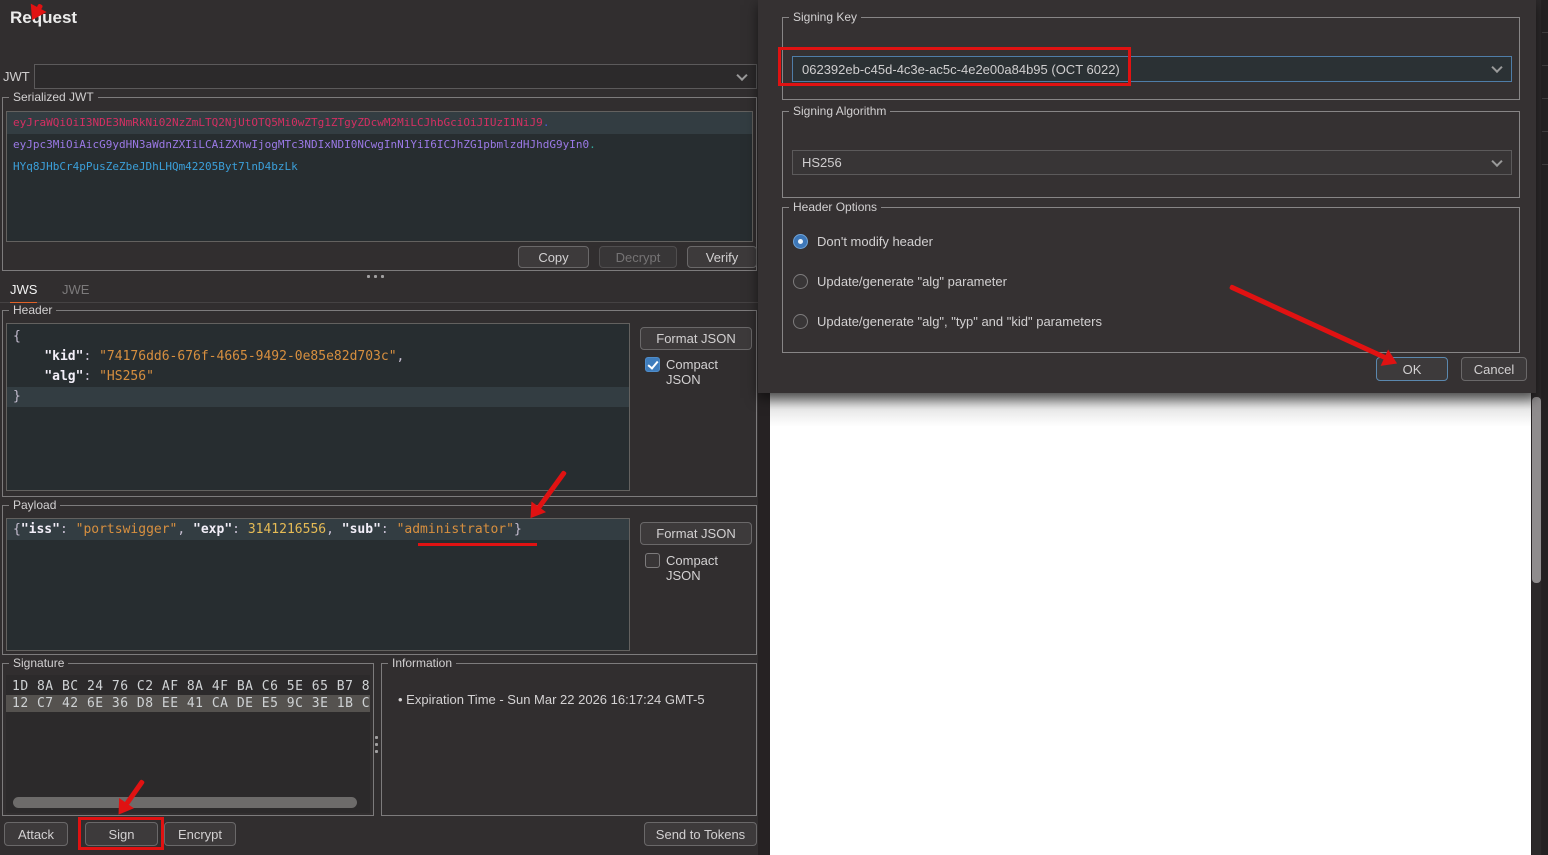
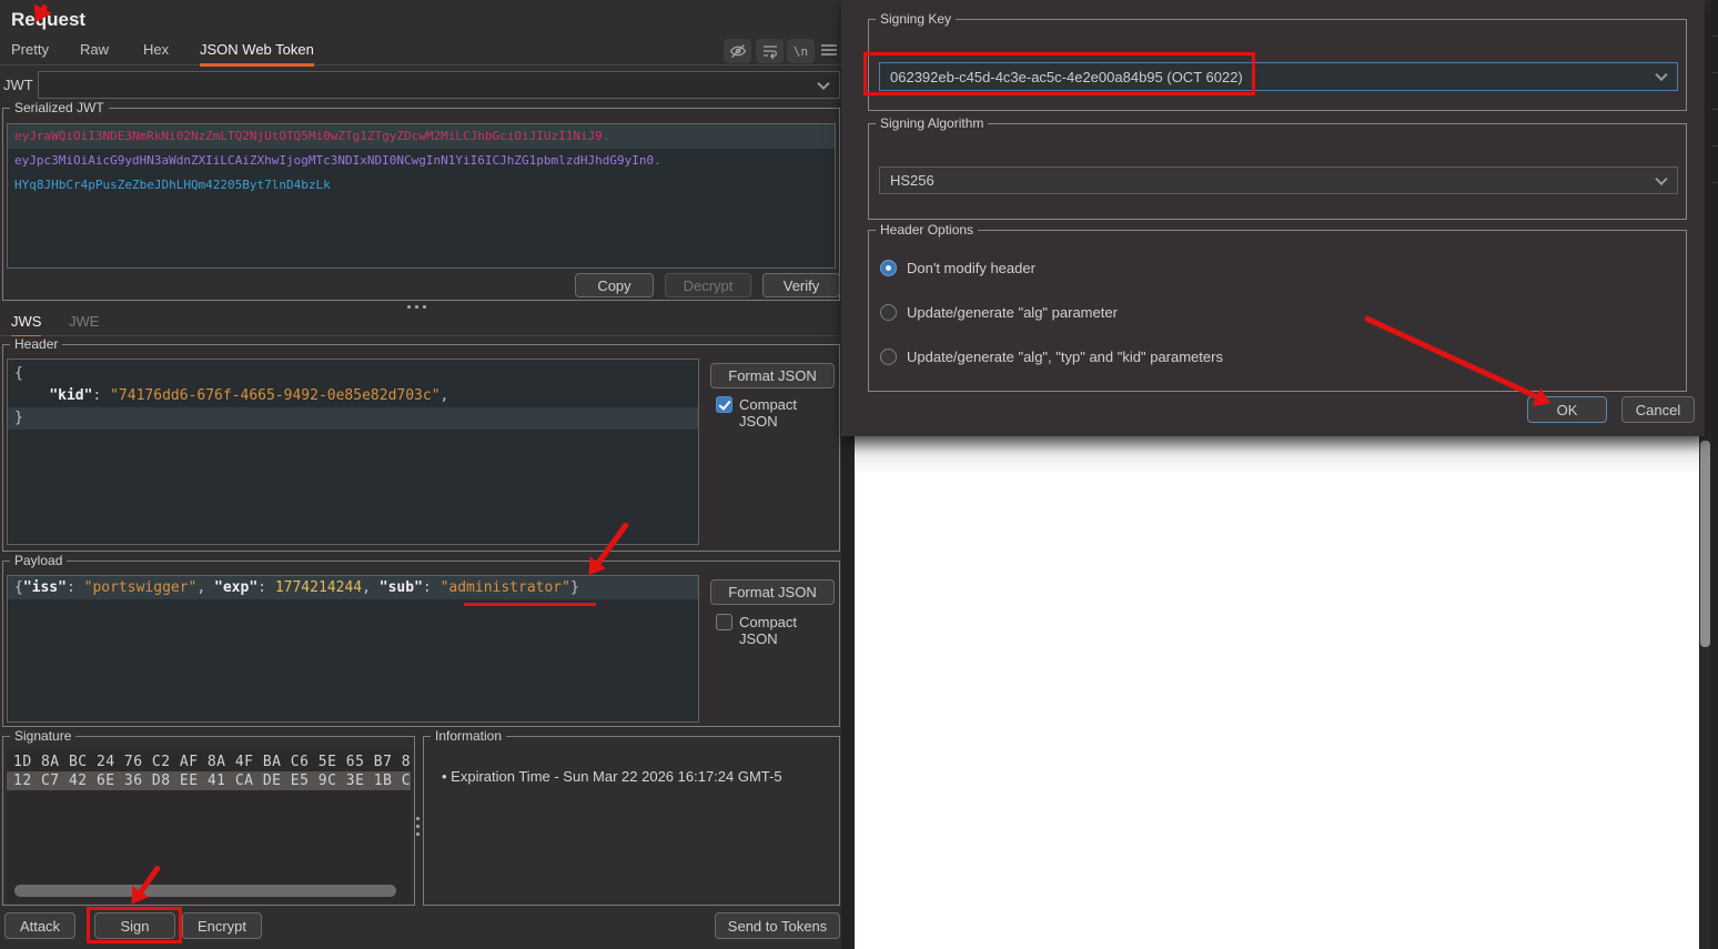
  Ruest
+ Pretty
+ Raw
+ Hex
+ JSON Web Token
+ \n
  JWT
  Serialized JWT
  eyJraWQiOiI3NDE3NmRkNi02NzZmLTQ2NjUtOTQ5Mi0wZTg1ZTgyZDcwM2MiLCJhbGciOiJIUzI1NiJ9.
  eyJpc3MiOiAicG9ydHN3aWdnZXIiLCAiZXhwIjogMTc3NDIxNDI0NCwgInN1YiI6ICJhZG1pbmlzdHJhdG9yIn0.
  HYq8JHbCr4pPusZeZbeJDhLHQm42205Byt7lnD4bzLk
  Copy
  Decrypt
  Verify
  JWS
  JWE
  Header
  {
  "kid": "74176dd6-676f-4665-9492-0e85e82d703c",
- "alg": "HS256"
  }
  Format JSON
  Compact JSON
  Payload
- {"iss": "portswigger", "exp": 3141216556, "sub": "administrator"}
+ {"iss": "portswigger", "exp": 1774214244, "sub": "administrator"}
  Format JSON
  Compact JSON
  Signature
  1D 8A BC 24 76 C2 AF 8A 4F BA C6 5E 65 B7 8
  12 C7 42 6E 36 D8 EE 41 CA DE E5 9C 3E 1B C
  Information
  • Expiration Time - Sun Mar 22 2026 16:17:24 GMT-5
  Attack
  Sign
  Encrypt
  Send to Tokens
  Signing Key
  062392eb-c45d-4c3e-ac5c-4e2e00a84b95 (OCT 6022)
  Signing Algorithm
  HS256
  Header Options
  Don't modify header
  Update/generate "alg" parameter
  Update/generate "alg", "typ" and "kid" parameters
  OK
  Cancel
